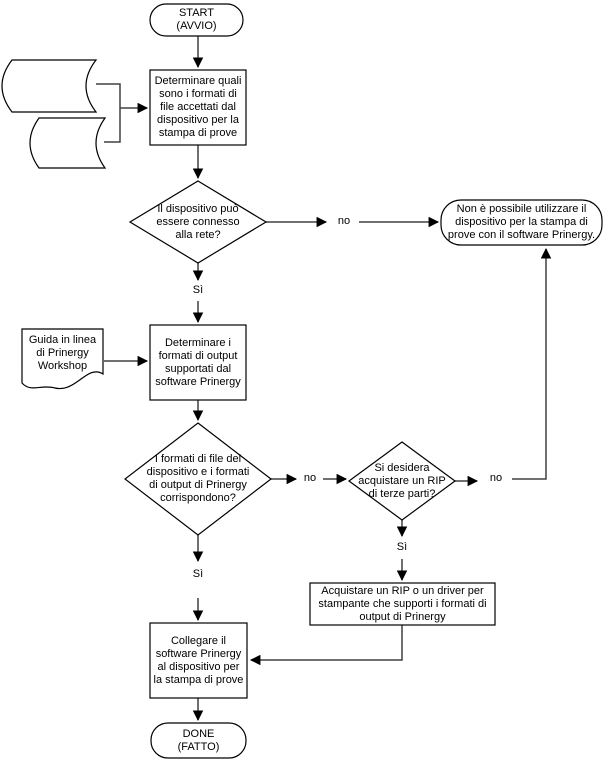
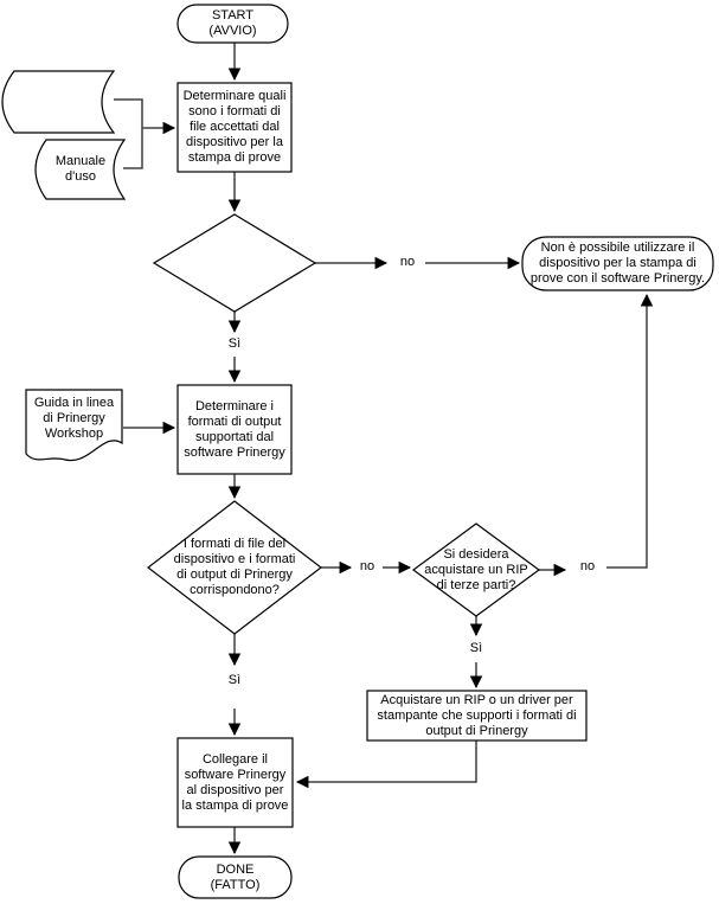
  START
  (AVVIO)
+ Manuale
+ d'uso
  Determinare quali
  sono i formati di
  file accettati dal
  dispositivo per la
  stampa di prove
- Il dispositivo può
- essere connesso
- alla rete?
  Non è possibile utilizzare il
  dispositivo per la stampa di
  prove con il software Prinergy.
  Guida in linea
  di Prinergy
  Workshop
  Determinare i
  formati di output
  supportati dal
  software Prinergy
  I formati di file del
  dispositivo e i formati
  di output di Prinergy
  corrispondono?
  Si desidera
  acquistare un RIP
  di terze parti?
  Acquistare un RIP o un driver per
  stampante che supporti i formati di
  output di Prinergy
  Collegare il
  software Prinergy
  al dispositivo per
  la stampa di prove
  DONE
  (FATTO)
  no
  Sì
  no
  Sì
  no
  Sì
